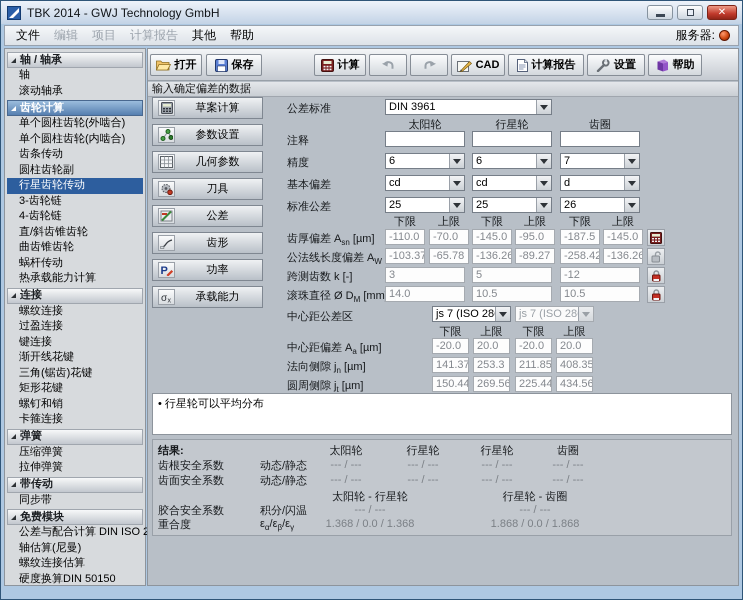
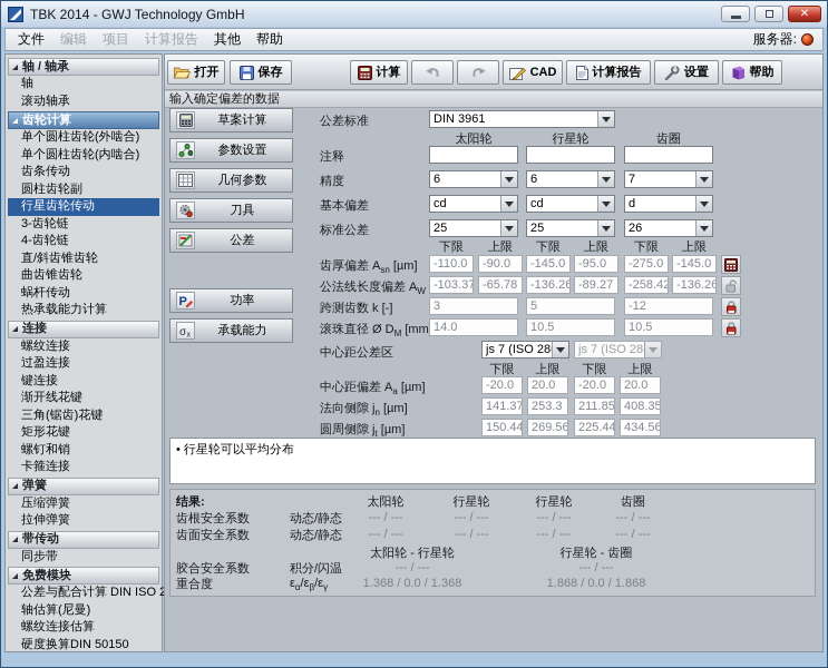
  TBK 2014 - GWJ Technology GmbH
  ✕
  文件
  编辑
  项目
  计算报告
  其他
  帮助
  服务器:
  轴 / 轴承
  轴
  滚动轴承
  齿轮计算
  单个圆柱齿轮(外啮合)
  单个圆柱齿轮(内啮合)
  齿条传动
  圆柱齿轮副
  行星齿轮传动
  3-齿轮链
  4-齿轮链
  直/斜齿锥齿轮
  曲齿锥齿轮
  蜗杆传动
  热承载能力计算
  连接
  螺纹连接
  过盈连接
  键连接
  渐开线花键
  三角(锯齿)花键
  矩形花键
  螺钉和销
  卡箍连接
  弹簧
  压缩弹簧
  拉伸弹簧
  带传动
  同步带
  免费模块
  公差与配合计算 DIN ISO
  轴估算(尼曼)
  螺纹连接估算
  硬度换算DIN 50150
  打开
  保存
  计算
  CAD
  计算报告
  设置
  帮助
  输入确定偏差的数据
  草案计算
  参数设置
  几何参数
  刀具
  公差
- 齿形
  P
  功率
  σ
  承载能力
  公差标准
  DIN 3961
  太阳轮
  行星轮
  齿圈
  注释
  精度
  6
  6
  7
  基本偏差
  cd
  cd
  d
  标准公差
  25
  25
  26
  下限
  上限
  下限
  上限
  下限
  上限
  齿厚偏差 Asn [µm]
  -110.0
- -70.0
+ -90.0
  -145.0
  -95.0
- -187.5
+ -275.0
  -145.0
  -103.37
  -65.78
  -136.26
  -89.27
  -258.42
  -136.26
  跨测齿数 k [-]
  3
  5
  -12
  滚珠直径 Ø DM [mm
  14.0
  10.5
  10.5
  中心距公差区
  js 7 (ISO 28
  js 7 (ISO 28
  下限
  上限
  下限
  上限
  中心距偏差 Aa [µm]
  -20.0
  20.0
  -20.0
  20.0
  法向侧隙 jn [µm]
  141.37
  253.3
  211.85
  408.35
  圆周侧隙 jt [µm]
  150.44
  269.56
  225.44
  434.56
  • 行星轮可以平均分布
  结果:
  太阳轮
  行星轮
  行星轮
  齿圈
  齿根安全系数
  动态/静态
  --- / ---
  --- / ---
  --- / ---
  --- / ---
  齿面安全系数
  动态/静态
  --- / ---
  --- / ---
  --- / ---
  --- / ---
  太阳轮 - 行星轮
  行星轮 - 齿圈
  胶合安全系数
  积分/闪温
  --- / ---
  --- / ---
  重合度
  εα/εβ/εγ
  1.368 / 0.0 / 1.368
  1.868 / 0.0 / 1.868
